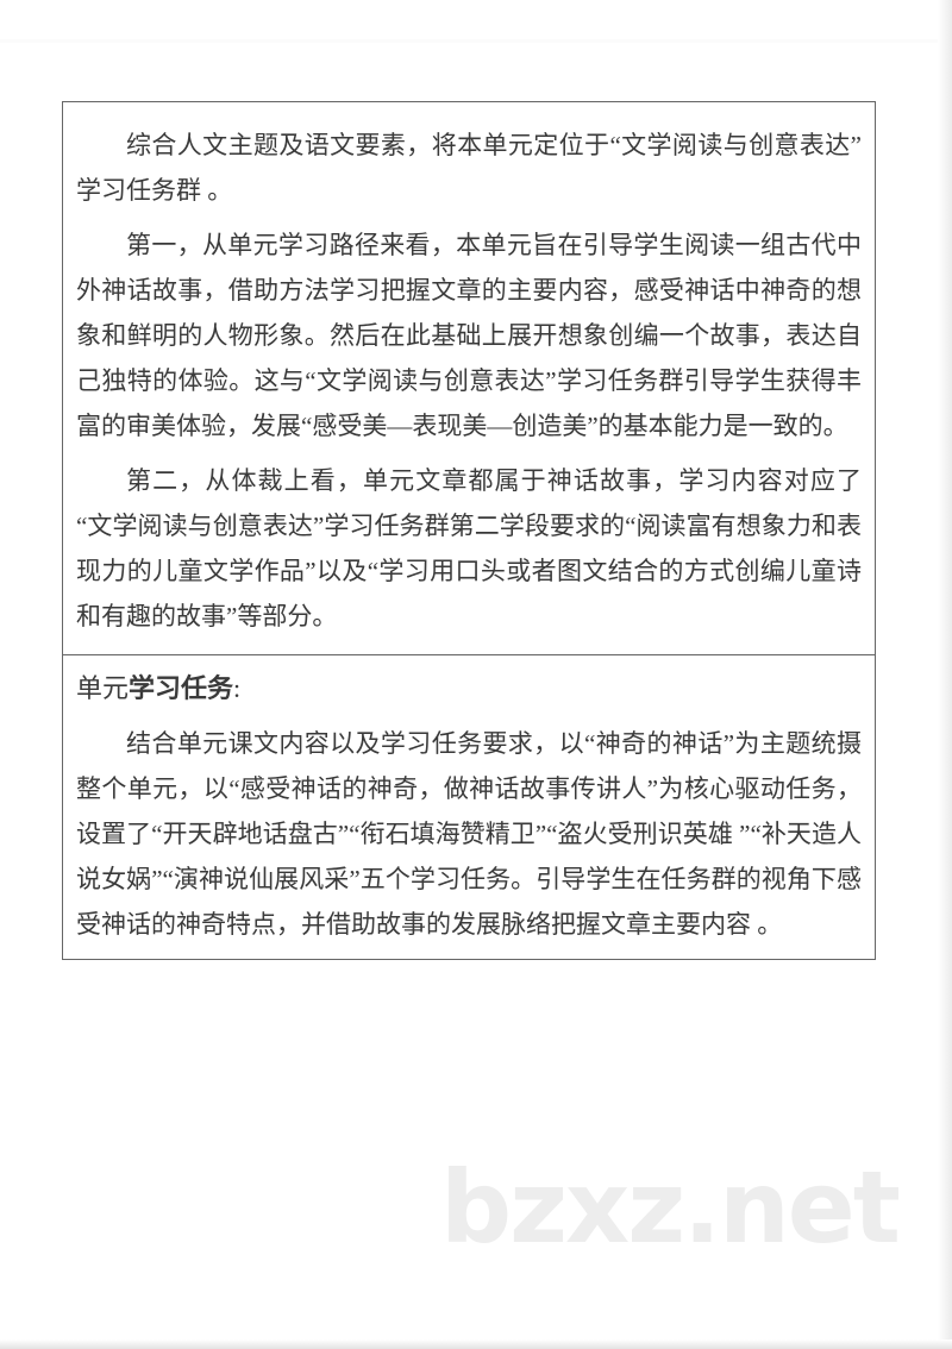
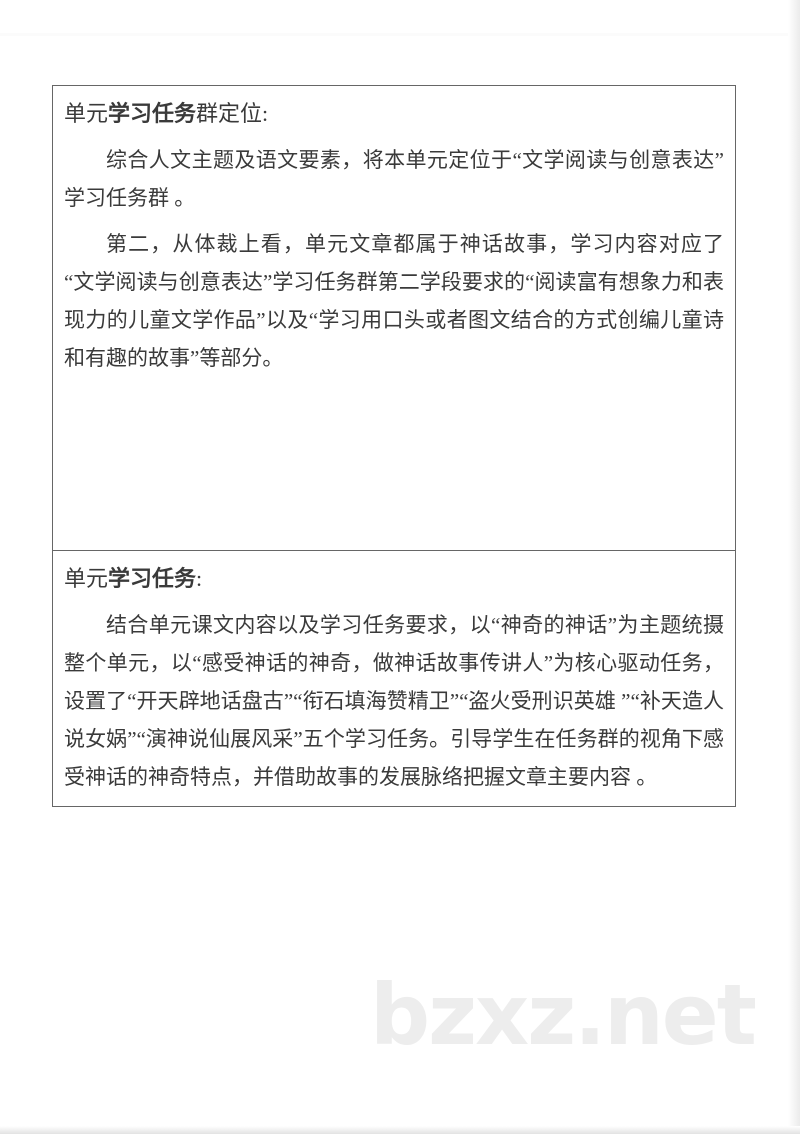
+ 单元学习任务群定位:
  综合人文主题及语文要素，将本单元定位于“文学阅读与创意表达”学习任务群 。
- 第一，从单元学习路径来看，本单元旨在引导学生阅读一组古代中外神话故事，借助方法学习把握文章的主要内容，感受神话中神奇的想象和鲜明的人物形象。然后在此基础上展开想象创编一个故事，表达自己独特的体验。这与“文学阅读与创意表达”学习任务群引导学生获得丰富的审美体验，发展“感受美—表现美—创造美”的基本能力是一致的。
  第二，从体裁上看，单元文章都属于神话故事，学习内容对应了“文学阅读与创意表达”学习任务群第二学段要求的“阅读富有想象力和表现力的儿童文学作品”以及“学习用口头或者图文结合的方式创编儿童诗和有趣的故事”等部分。
  单元学习任务:
  结合单元课文内容以及学习任务要求，以“神奇的神话”为主题统摄整个单元，以“感受神话的神奇，做神话故事传讲人”为核心驱动任务，设置了“开天辟地话盘古”“衔石填海赞精卫”“盗火受刑识英雄 ”“补天造人说女娲”“演神说仙展风采”五个学习任务。引导学生在任务群的视角下感受神话的神奇特点，并借助故事的发展脉络把握文章主要内容 。
